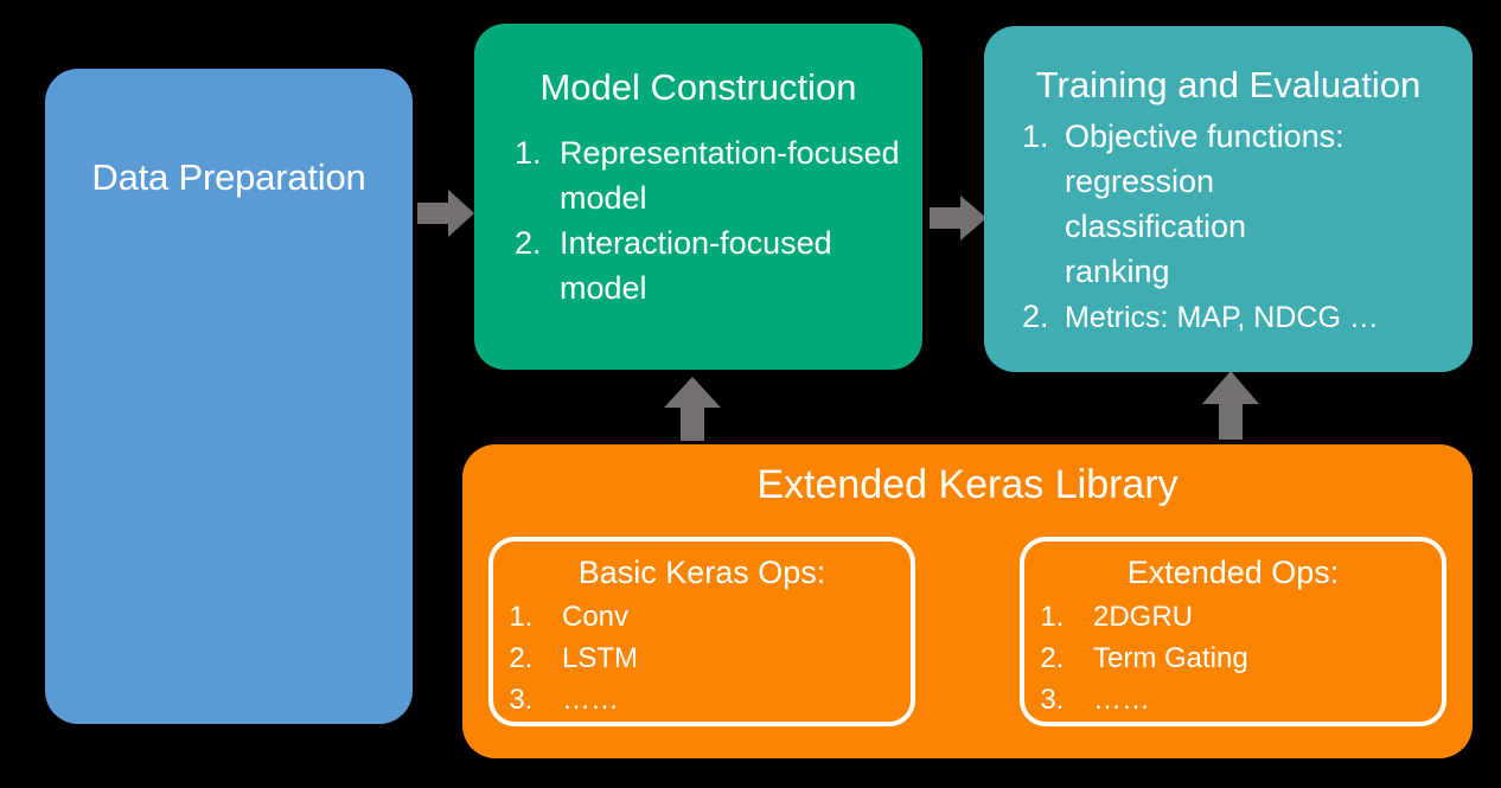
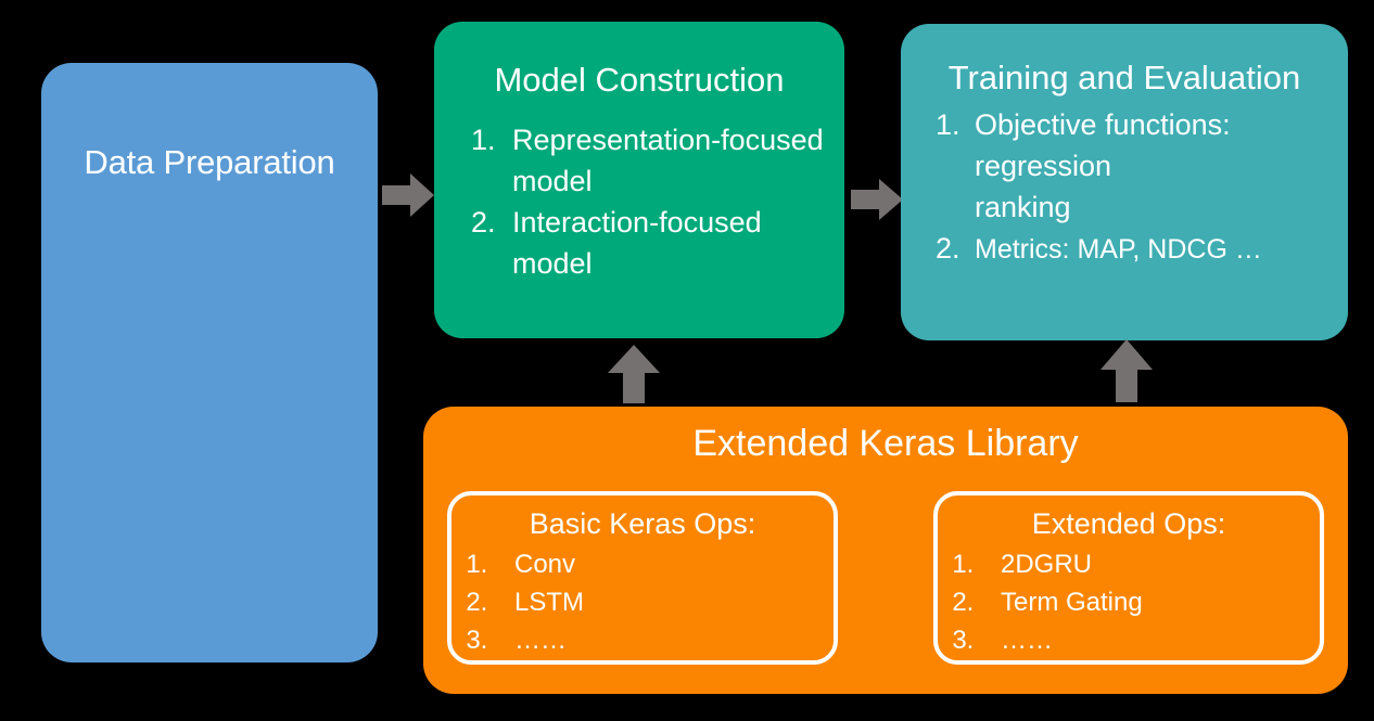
  Data Preparation
  Model Construction
  Representation-focused model
  Interaction-focused model
  Training and Evaluation
  Objective functions:
  regression
- classification
  ranking
  Metrics: MAP, NDCG …
  Extended Keras Library
  Basic Keras Ops:
  Conv
  LSTM
  ……
  Extended Ops:
  2DGRU
  Term Gating
  ……
